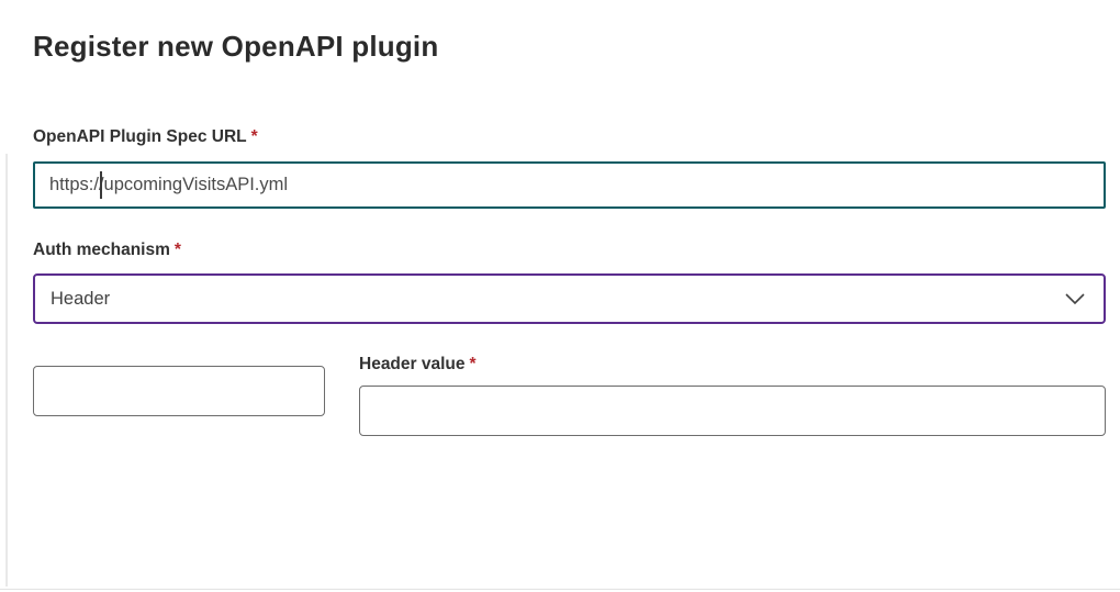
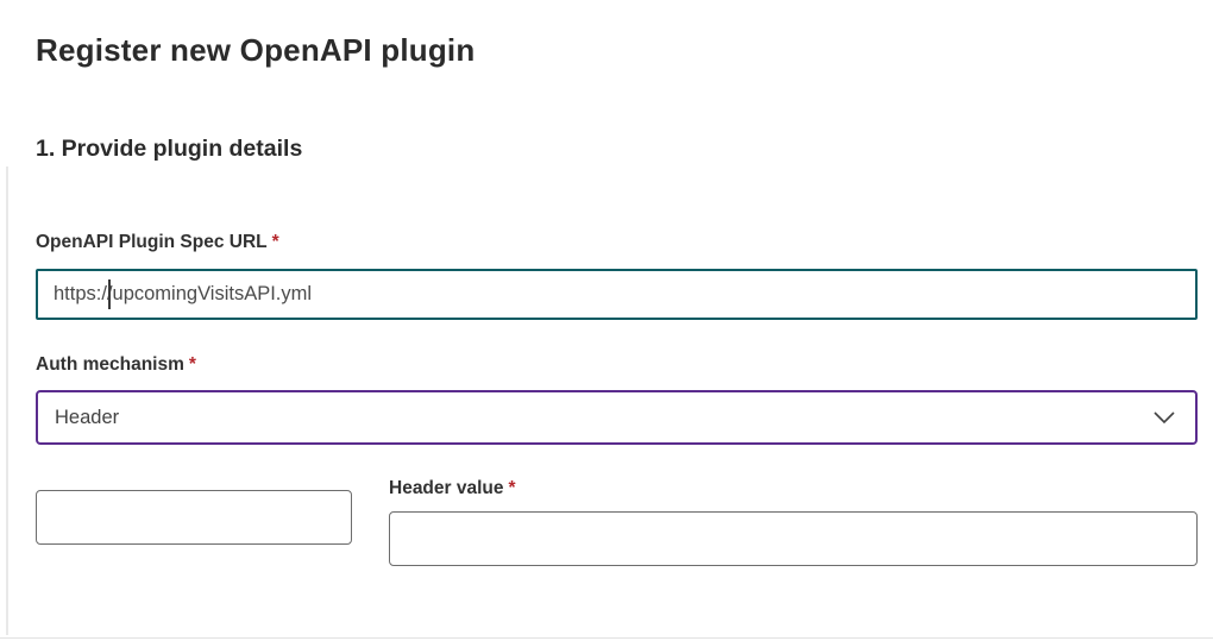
  Register new OpenAPI plugin
+ 1. Provide plugin details
  OpenAPI Plugin Spec URL *
  https:/upcomingVisitsAPI.yml
  Auth mechanism *
  Header
  Header value *
